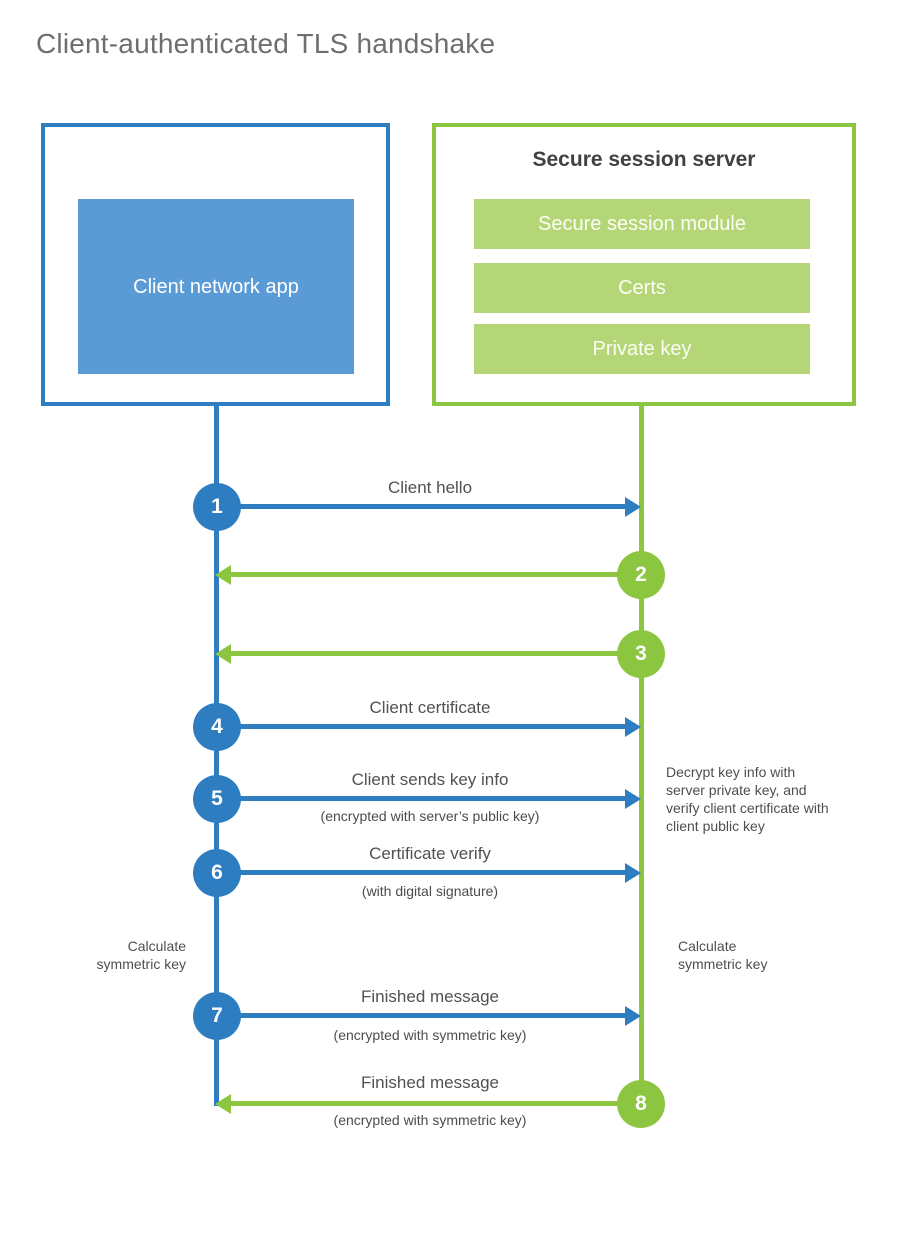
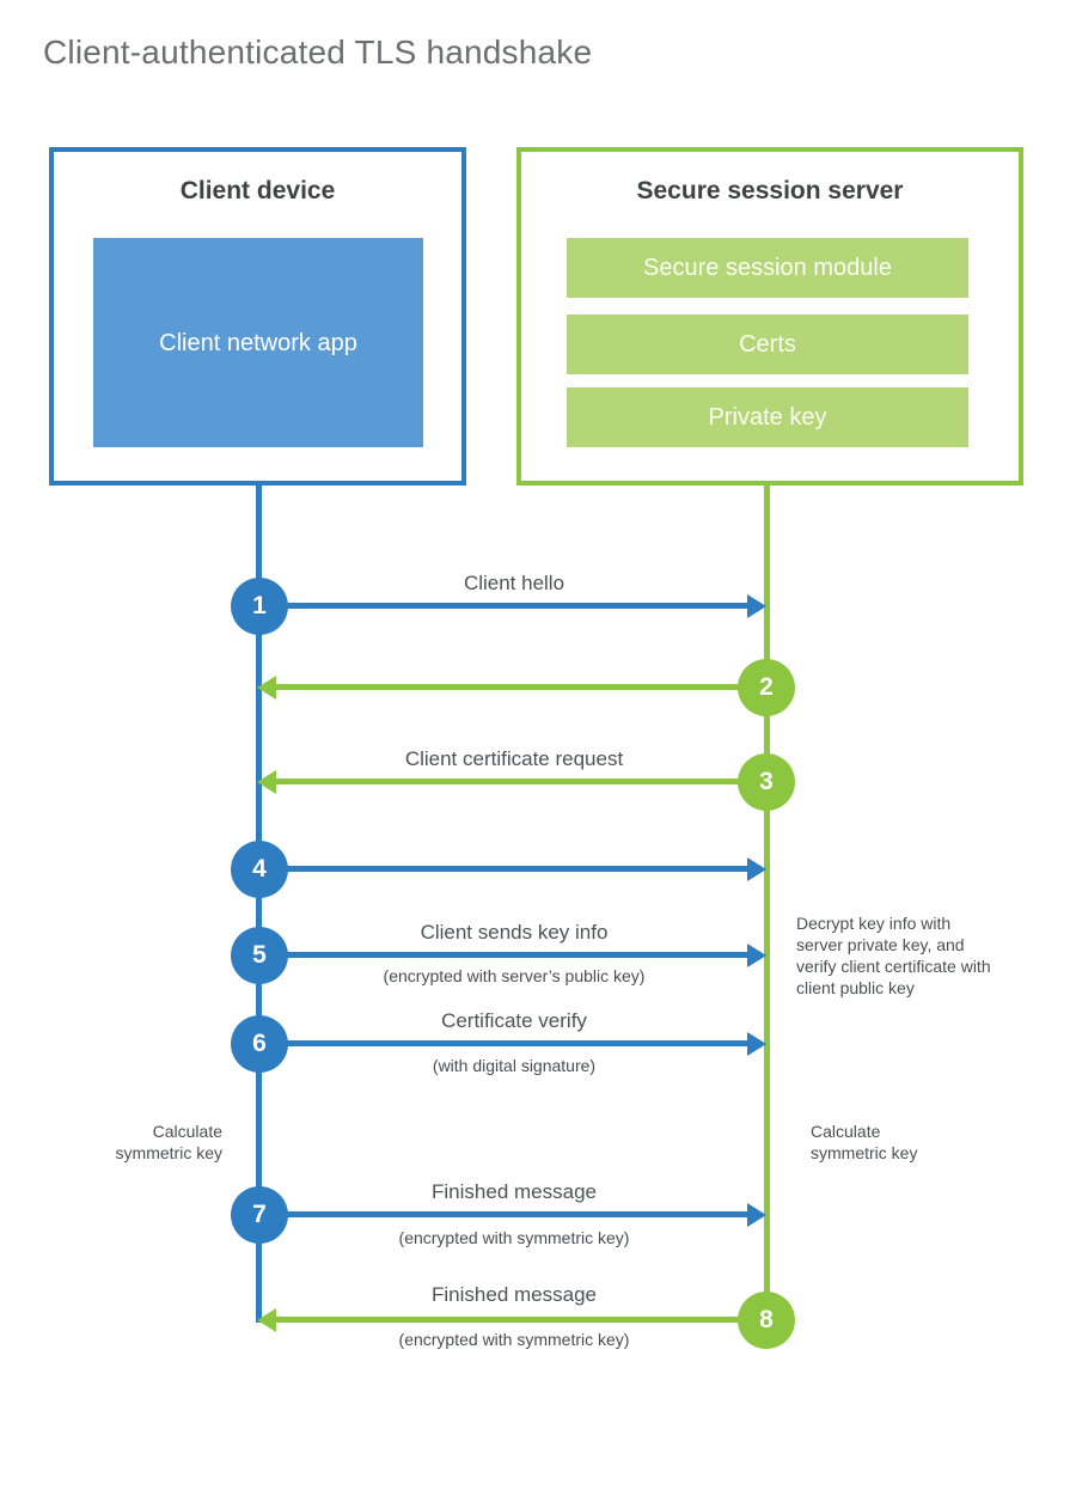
  Client-authenticated TLS handshake
+ Client device
  Client network app
  Secure session server
  Secure session module
  Certs
  Private key
  Client hello
  1
  2
+ Client certificate request
  3
- Client certificate
  4
  Client sends key info
  (encrypted with server’s public key)
  5
  Certificate verify
  (with digital signature)
  6
  Finished message
  (encrypted with symmetric key)
  7
  Finished message
  (encrypted with symmetric key)
  8
  Decrypt key info with server private key, and verify client certificate with client public key
  Calculate symmetric key
  Calculate symmetric key
